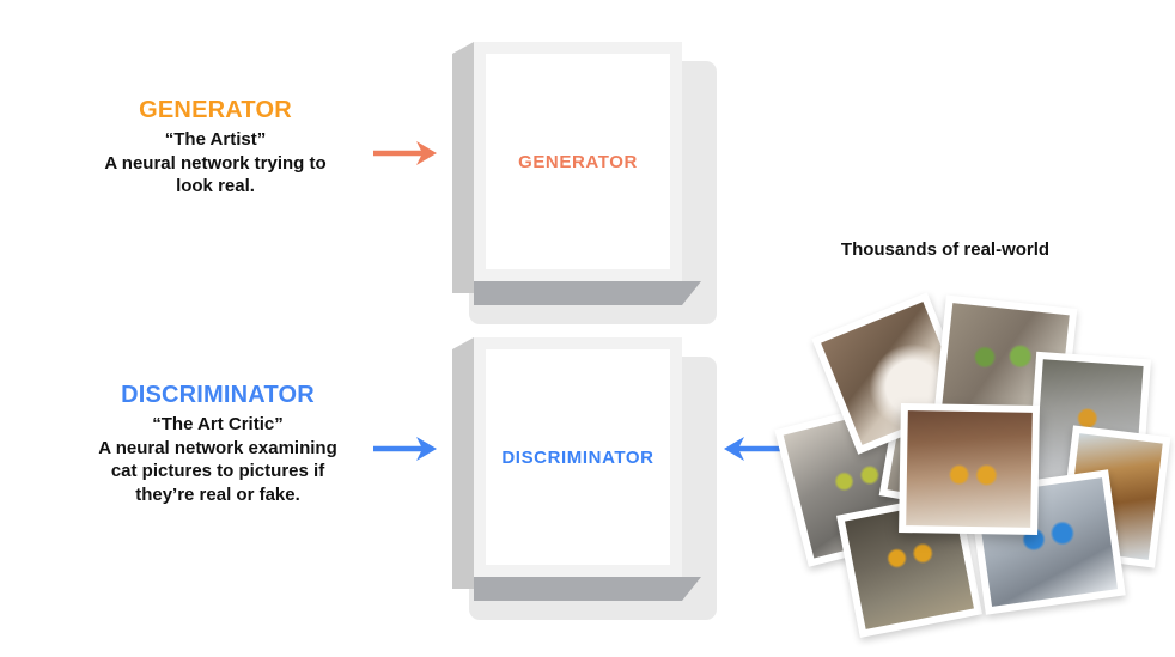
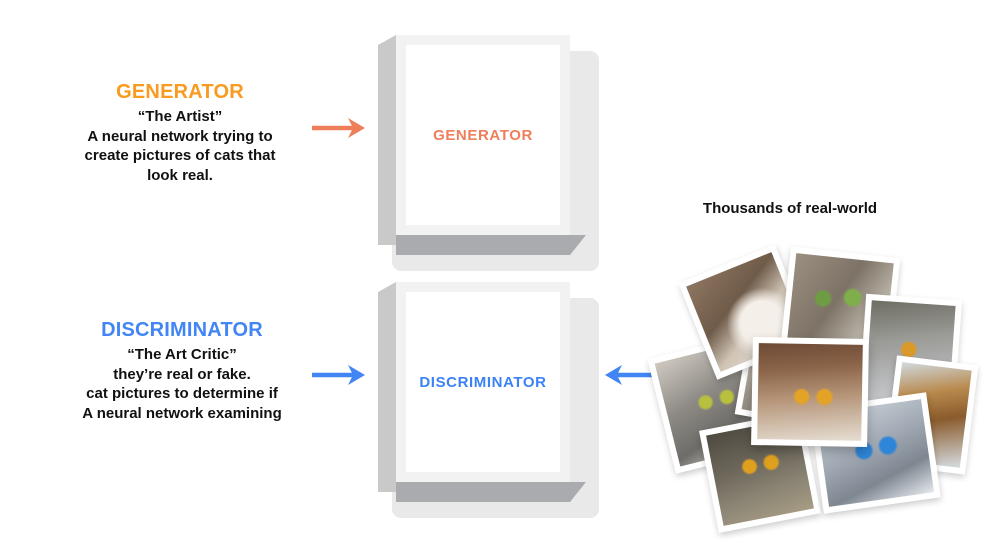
  GENERATOR
  “The Artist”
  A neural network trying to
+ create pictures of cats that
  look real.
  GENERATOR
  DISCRIMINATOR
  “The Art Critic”
- A neural network examining
+ they’re real or fake.
- cat pictures to pictures if
+ cat pictures to determine if
- they’re real or fake.
+ A neural network examining
  DISCRIMINATOR
  Thousands of real-world
